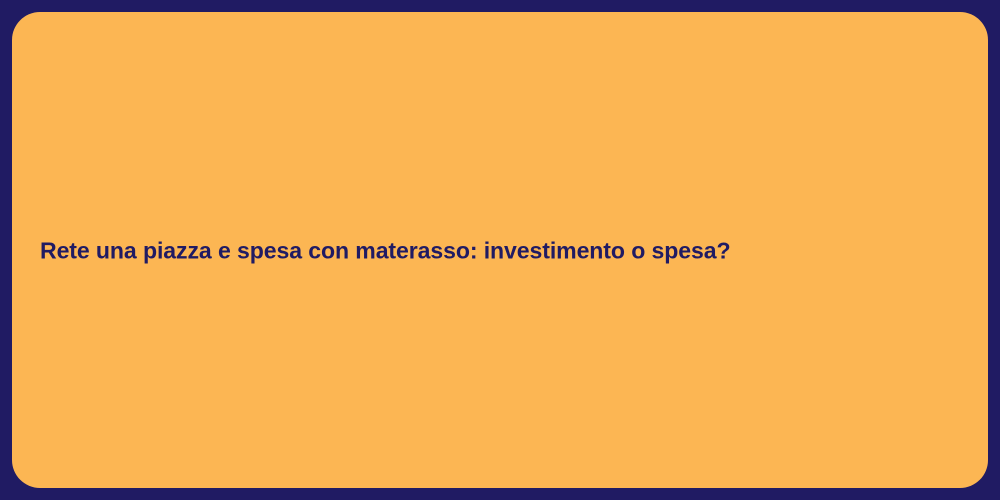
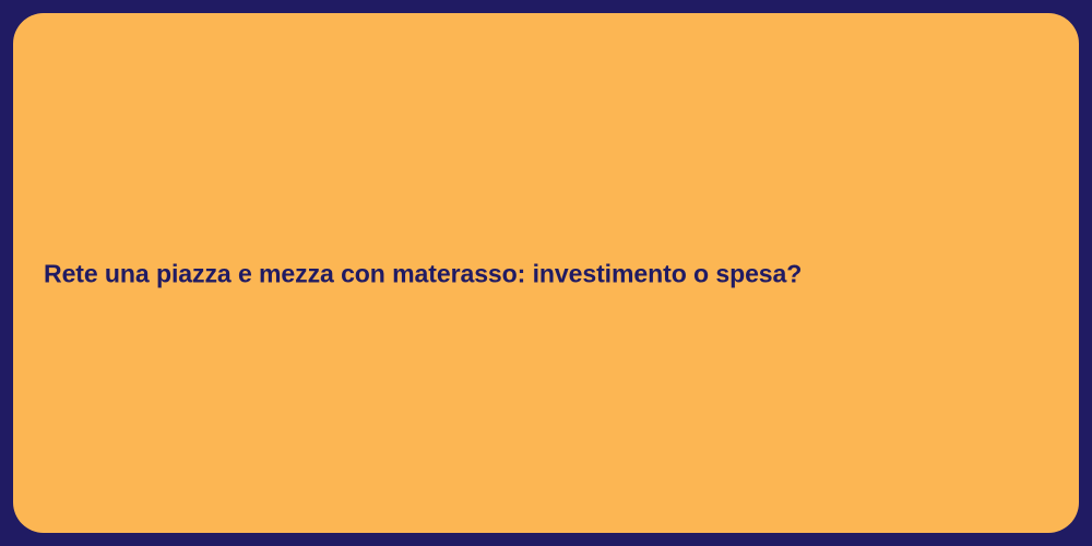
- Rete una piazza e spesa con materasso: investimento o spesa?
+ Rete una piazza e mezza con materasso: investimento o spesa?
